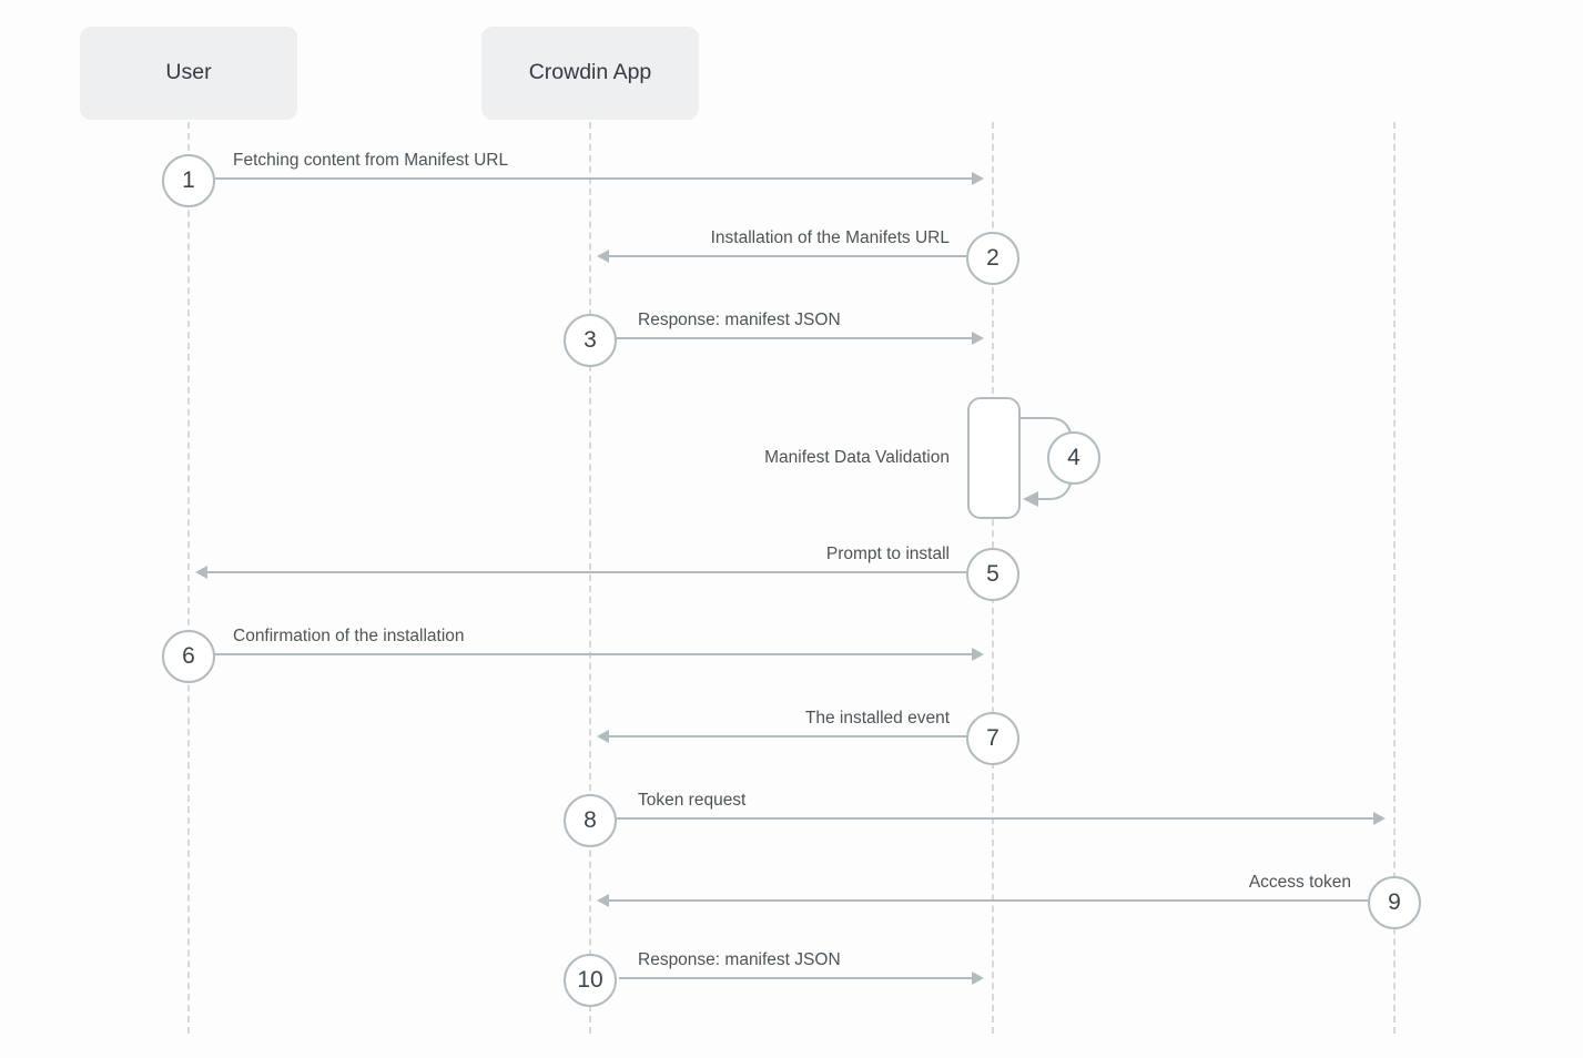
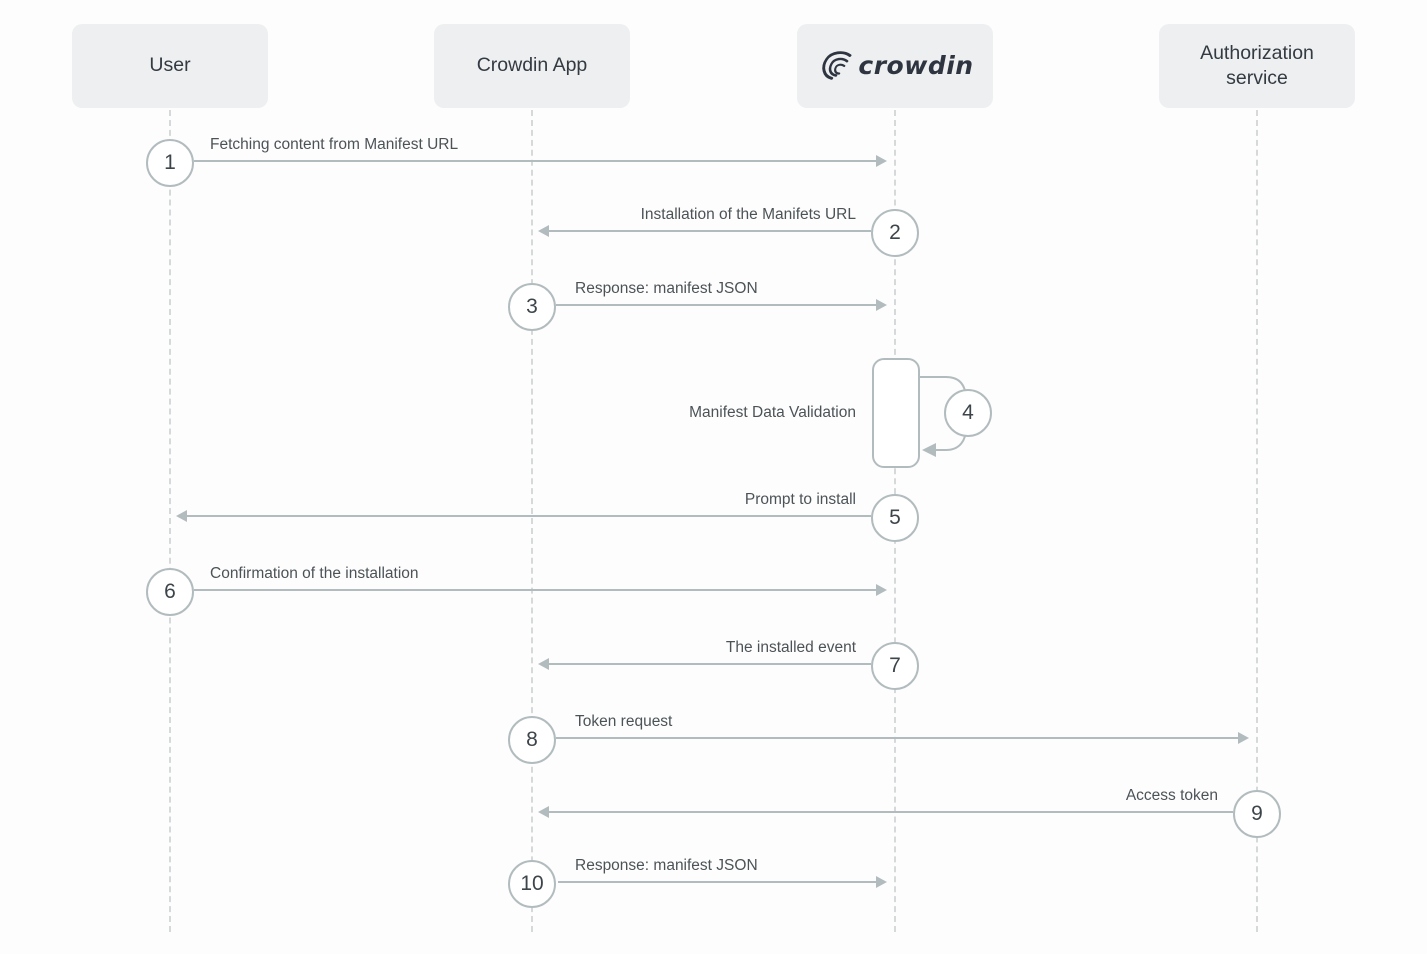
  User
  Crowdin App
+ crowdin
+ Authorization service
  Fetching content from Manifest URL
  1
  Installation of the Manifets URL
  2
  Response: manifest JSON
  3
  Manifest Data Validation
  4
  Prompt to install
  5
  Confirmation of the installation
  6
  The installed event
  7
  Token request
  8
  Access token
  9
  Response: manifest JSON
  10
